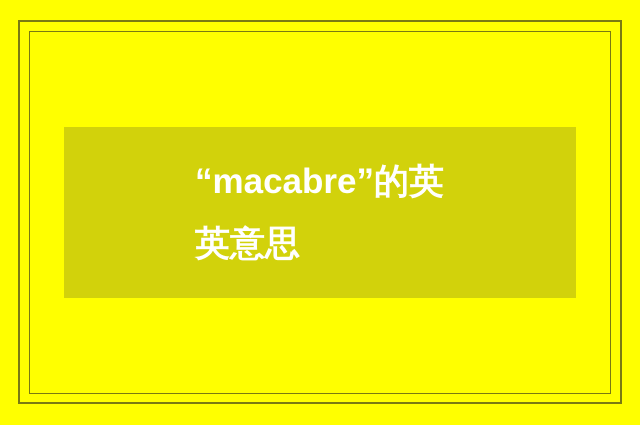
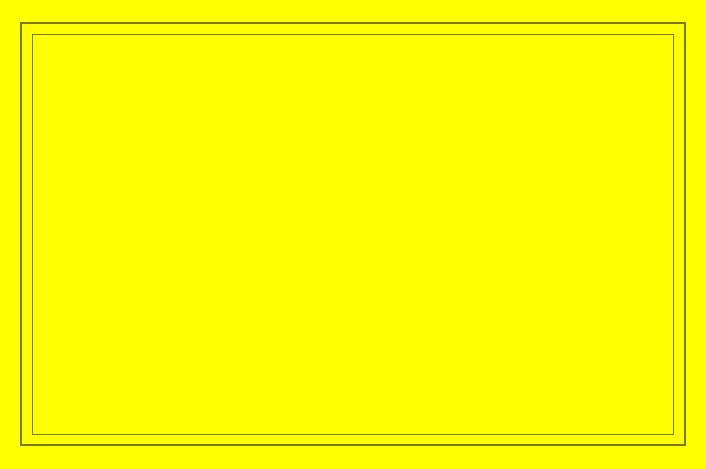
- “macabre”的英英意思
